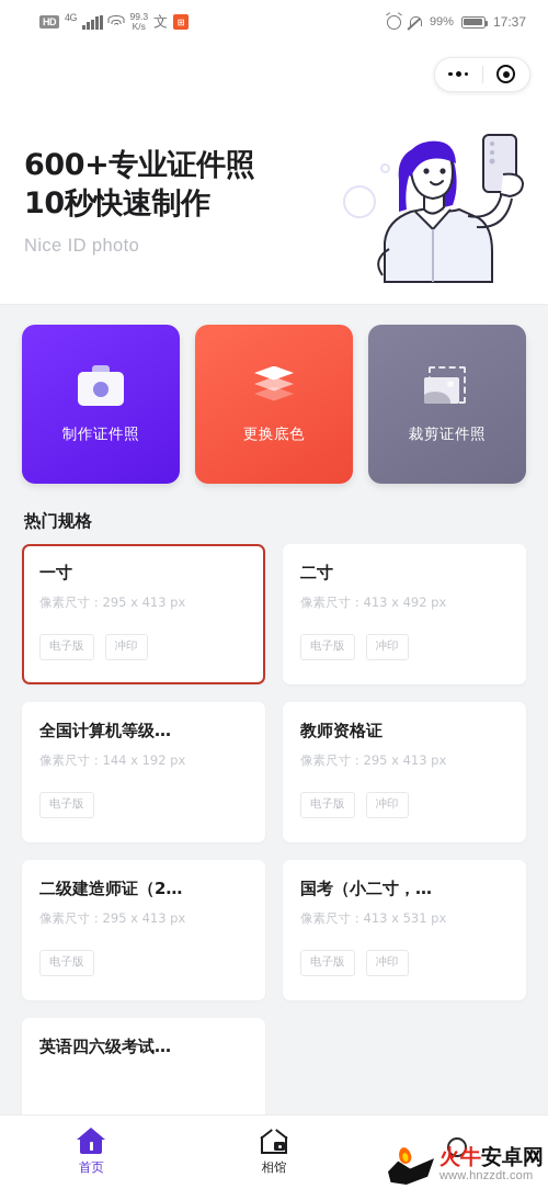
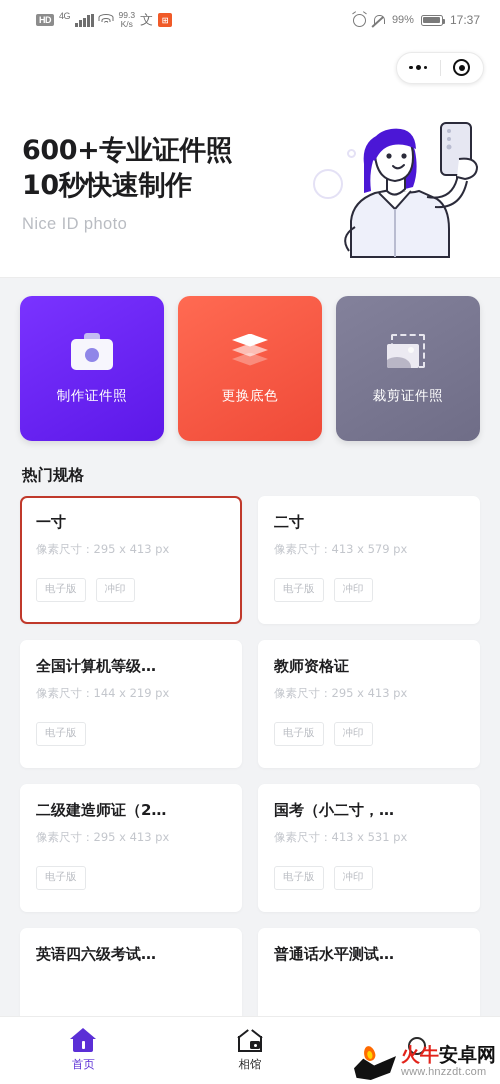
  HD
  4G
  99.3
  K/s
  文
  ⊞
  99%
  17:37
  600+专业证件照
  10秒快速制作
  Nice ID photo
  制作证件照
  更换底色
  裁剪证件照
  热门规格
  一寸
  像素尺寸：295 x 413 px
  电子版
  冲印
  二寸
- 像素尺寸：413 x 492 px
+ 像素尺寸：413 x 579 px
  电子版
  冲印
  全国计算机等级…
- 像素尺寸：144 x 192 px
+ 像素尺寸：144 x 219 px
  电子版
  教师资格证
  像素尺寸：295 x 413 px
  电子版
  冲印
  二级建造师证（2…
  像素尺寸：295 x 413 px
  电子版
  国考（小二寸，…
  像素尺寸：413 x 531 px
  电子版
  冲印
  英语四六级考试…
+ 普通话水平测试…
  首页
  相馆
  火牛安卓网
  www.hnzzdt.com
